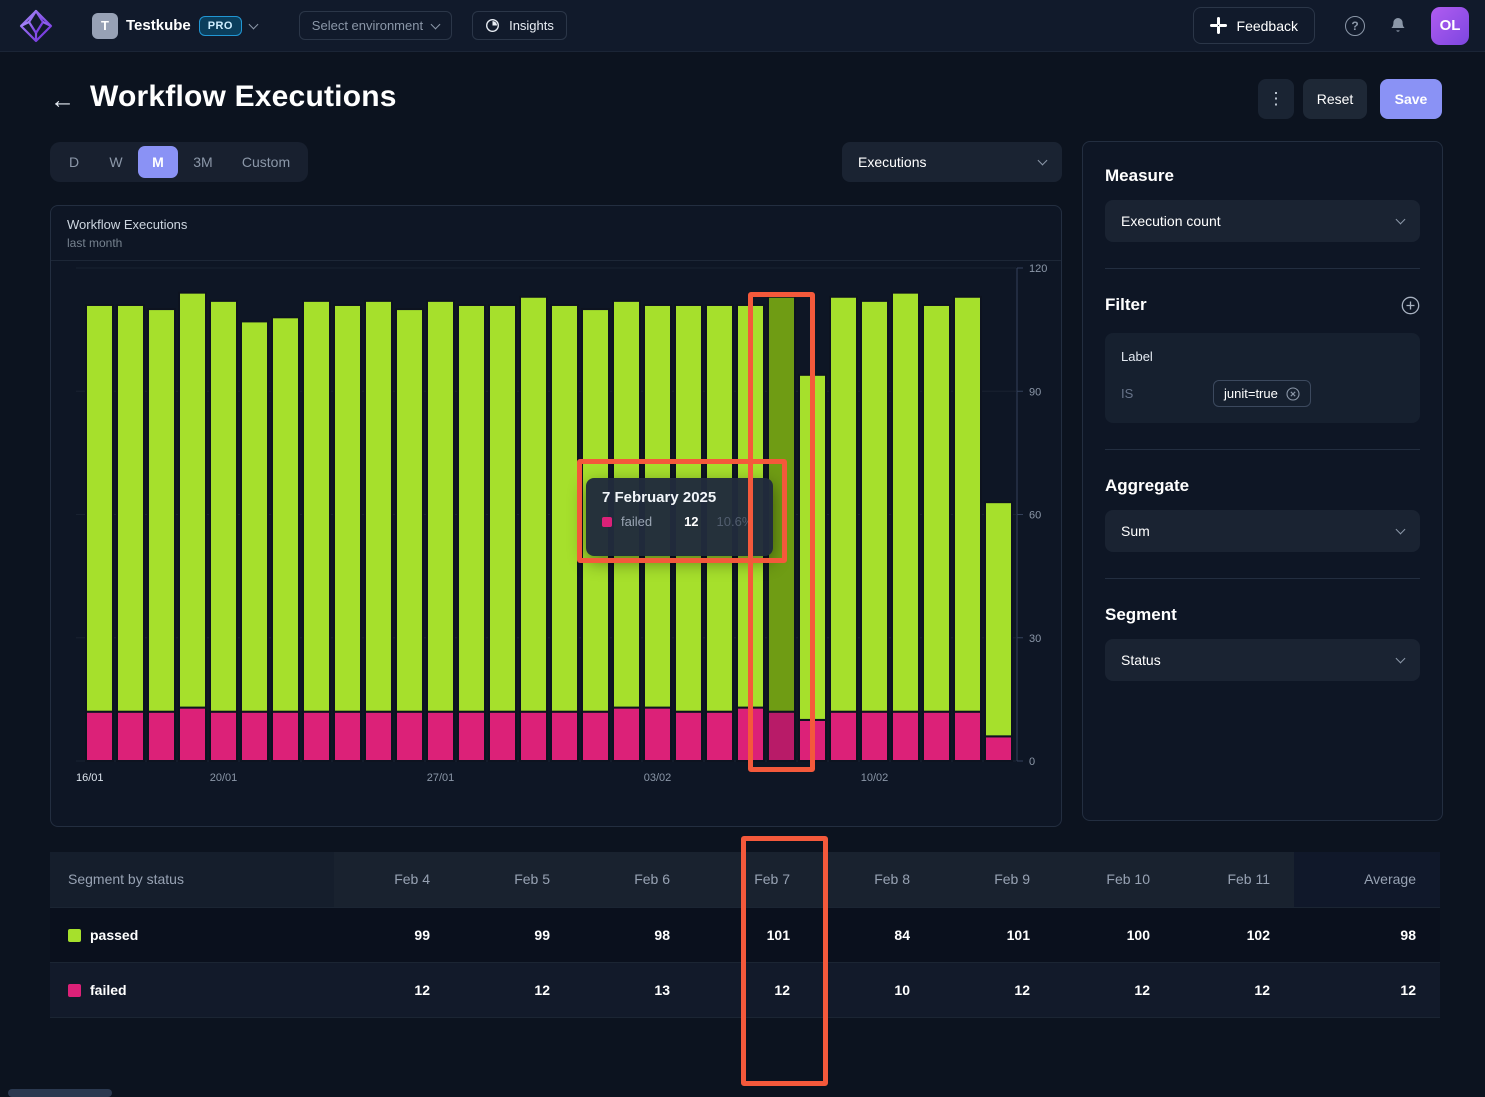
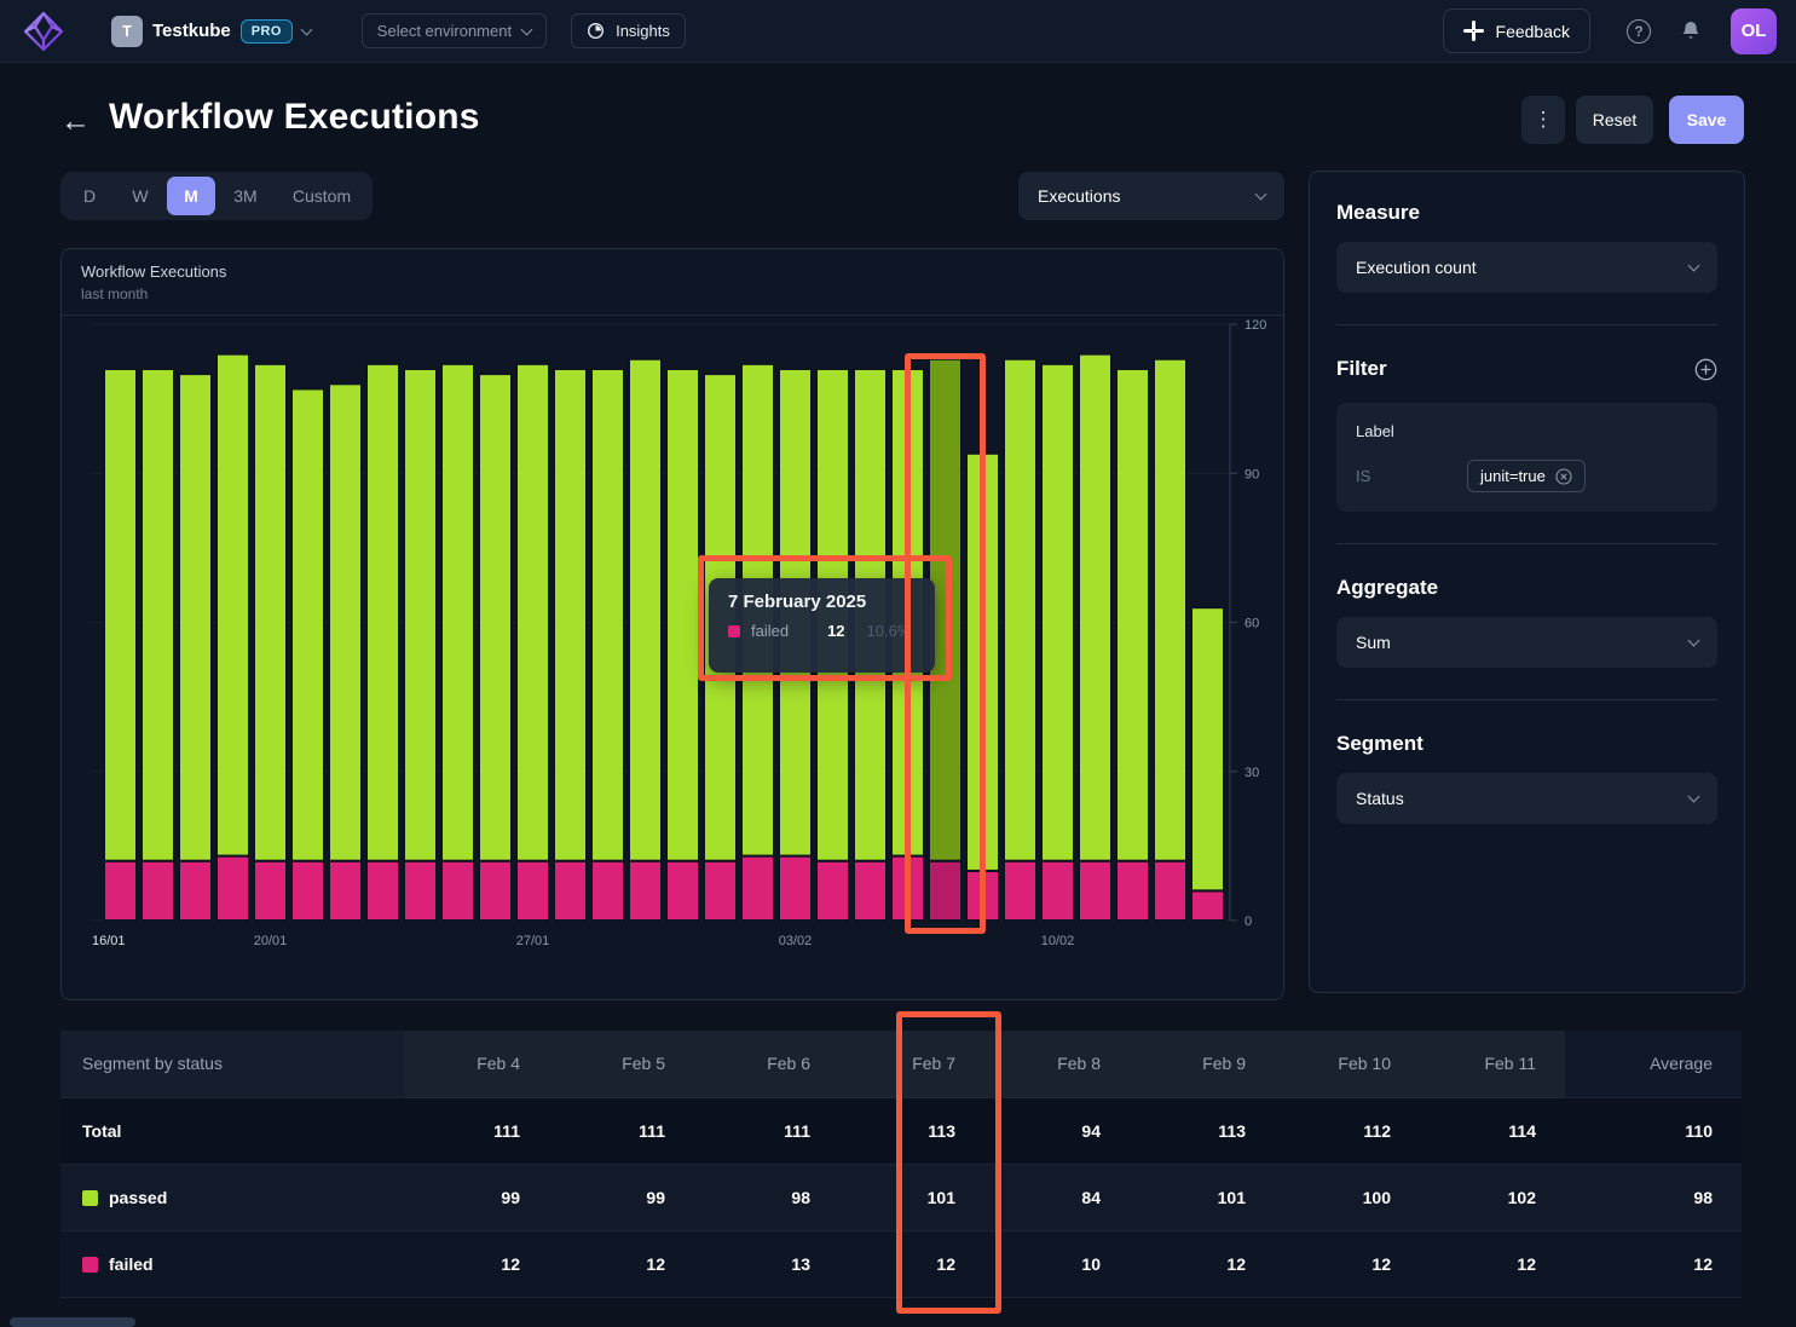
  T
  Testkube
  PRO
  Select environment
  Insights
  Feedback
  ?
  OL
  ←
  Workflow Executions
  ⋮
  Reset
  Save
  D
  W
  M
  3M
  Custom
  Executions
  Workflow Executions
  last month
  0
  30
  60
  90
  120
  16/01
  20/01
  27/01
  03/02
  10/02
  7 February 2025
  failed
  12
  10.6%
  Measure
  Execution count
  Filter
  Label
  IS
  junit=true
  Aggregate
  Sum
  Segment
  Status
  Segment by status	Feb 4	Feb 5	Feb 6	Feb 7	Feb 8	Feb 9	Feb 10	Feb 11	Average
+ Total	111	111	111	113	94	113	112	114	110
  passed	99	99	98	101	84	101	100	102	98
  failed	12	12	13	12	10	12	12	12	12
